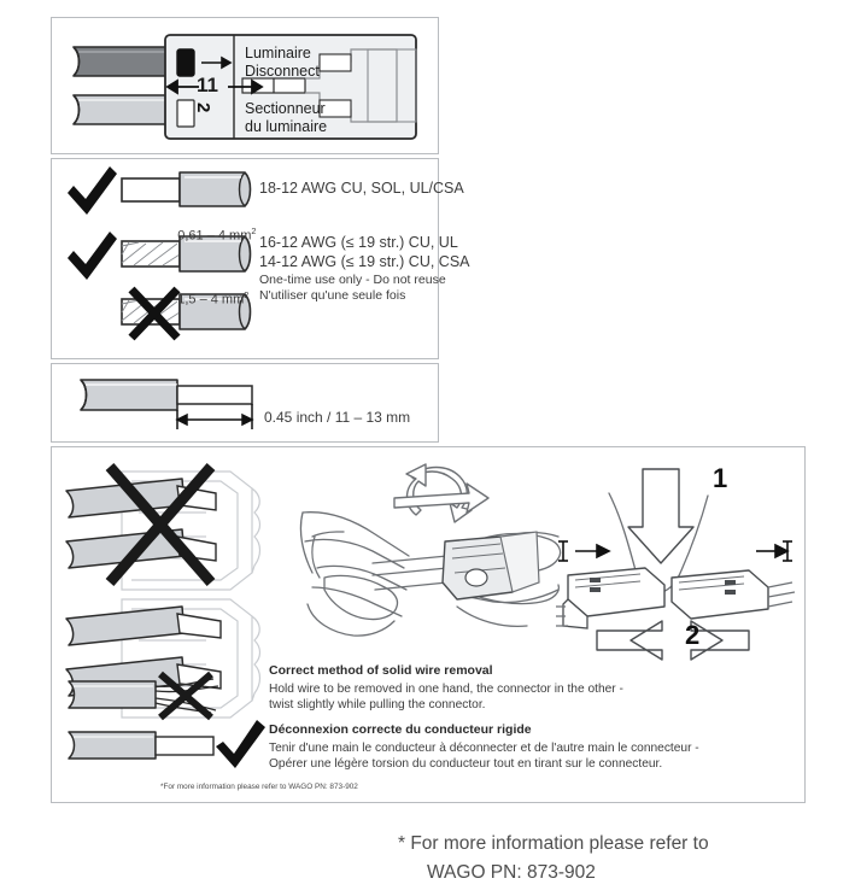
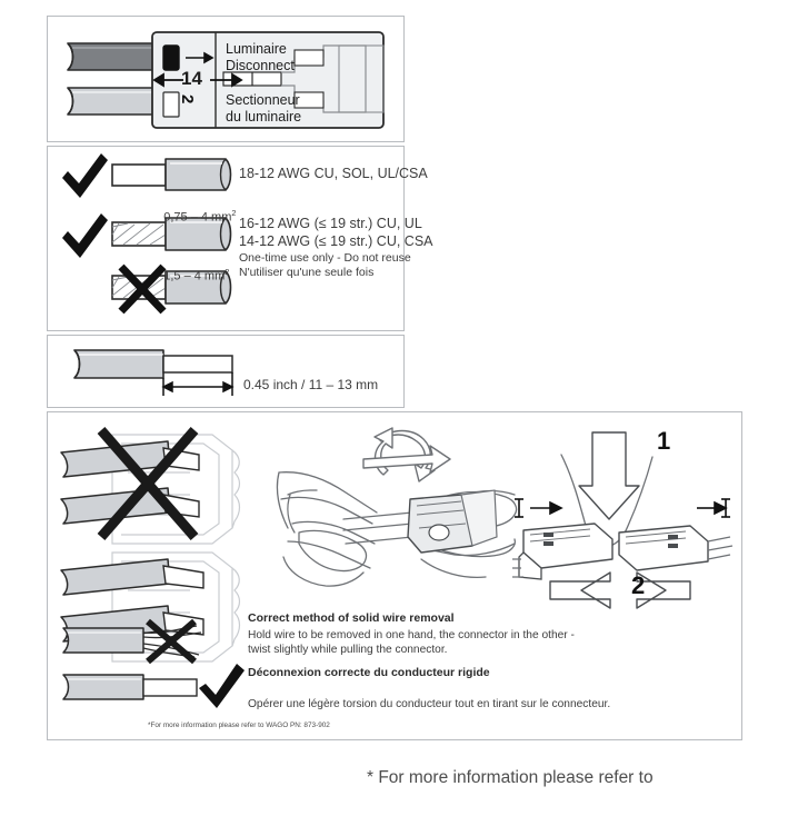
- 11
+ 14
  Luminaire
  Disconnect
  Sectionneur
  du luminaire
  18-12 AWG CU, SOL, UL/CSA
- 0,61 – 4 mm2
+ 0,75 – 4 mm2
  16-12 AWG (≤ 19 str.) CU, UL
  14-12 AWG (≤ 19 str.) CU, CSA
  One-time use only - Do not reuse
  N'utiliser qu'une seule fois
  1,5 – 4 mm2
  0.45 inch / 11 – 13 mm
  1
  2
  Correct method of solid wire removal
  Hold wire to be removed in one hand, the connector in the other -
  twist slightly while pulling the connector.
  Déconnexion correcte du conducteur rigide
- Tenir d'une main le conducteur à déconnecter et de l'autre main le connecteur -
  Opérer une légère torsion du conducteur tout en tirant sur le connecteur.
  * For more information please refer to
- WAGO PN: 873-902
